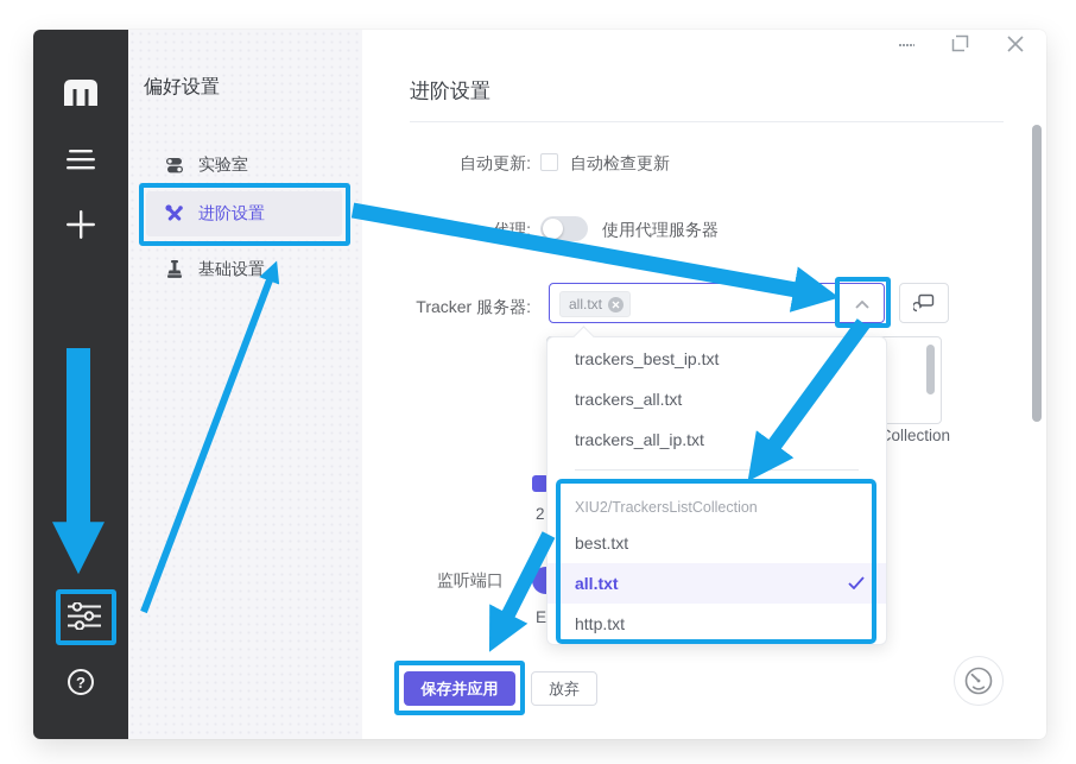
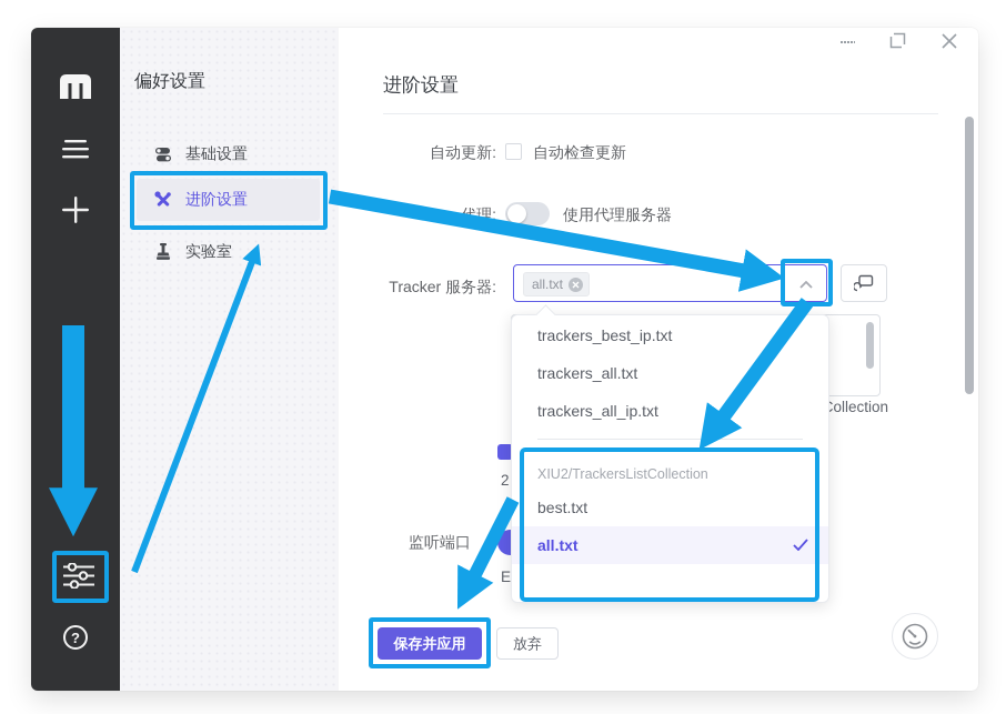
  ?
  偏好设置
- 实验室
+ 基础设置
  进阶设置
- 基础设置
+ 实验室
  进阶设置
  自动更新:
  自动检查更新
  使用代理服务器
  Tracker 服务器:
  all.txt
  2
  监听端口
  E
  trackers_best_ip.txt
  trackers_all.txt
  trackers_all_ip.txt
  XIU2/TrackersListCollection
  best.txt
  all.txt
- http.txt
  保存并应用
  放弃
